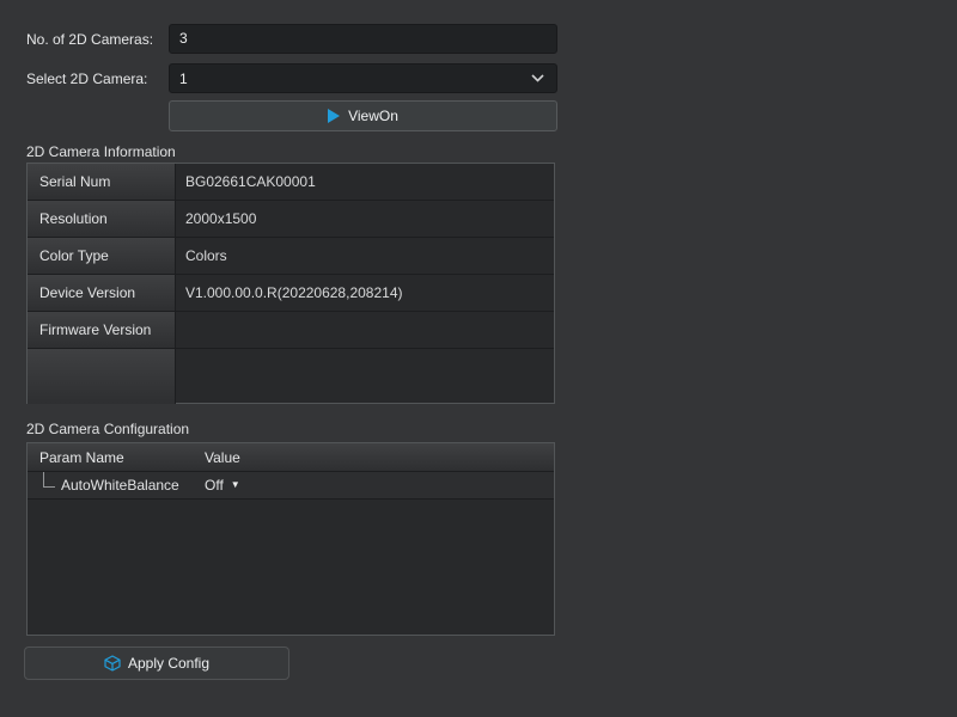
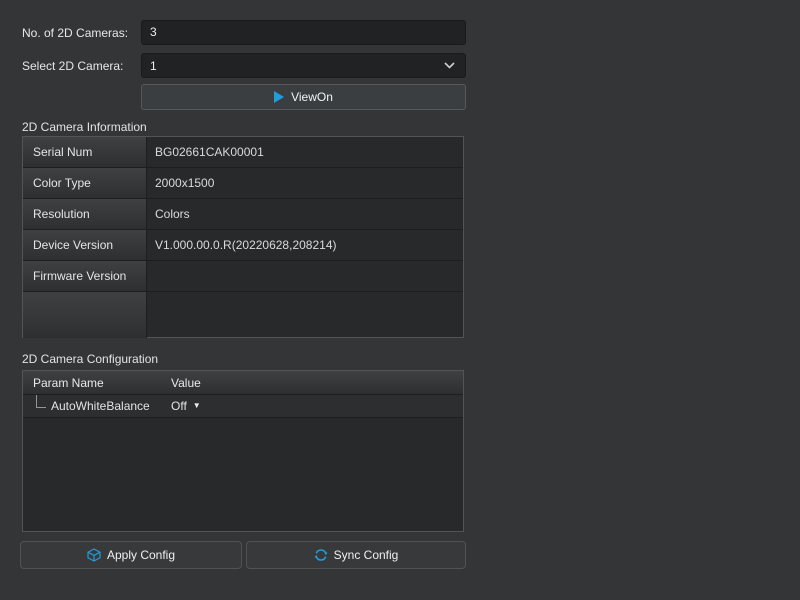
  No. of 2D Cameras:
  3
  Select 2D Camera:
  1
  ViewOn
  2D Camera Information
  Serial Num
  BG02661CAK00001
- Resolution
+ Color Type
  2000x1500
- Color Type
+ Resolution
  Colors
  Device Version
  V1.000.00.0.R(20220628,208214)
  Firmware Version
  2D Camera Configuration
  Param Name
  Value
  AutoWhiteBalance
  Off
  ▼
  Apply Config
+ Sync Config
